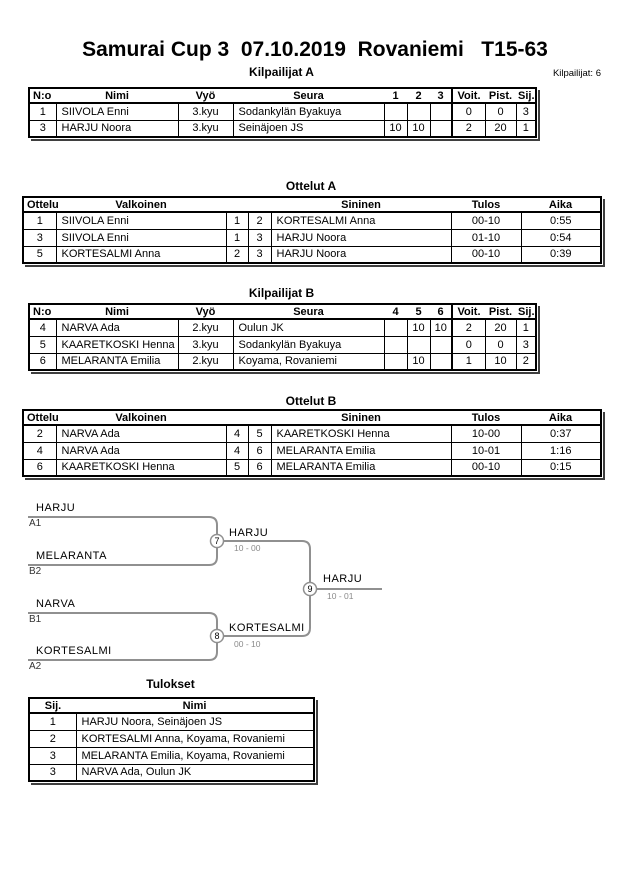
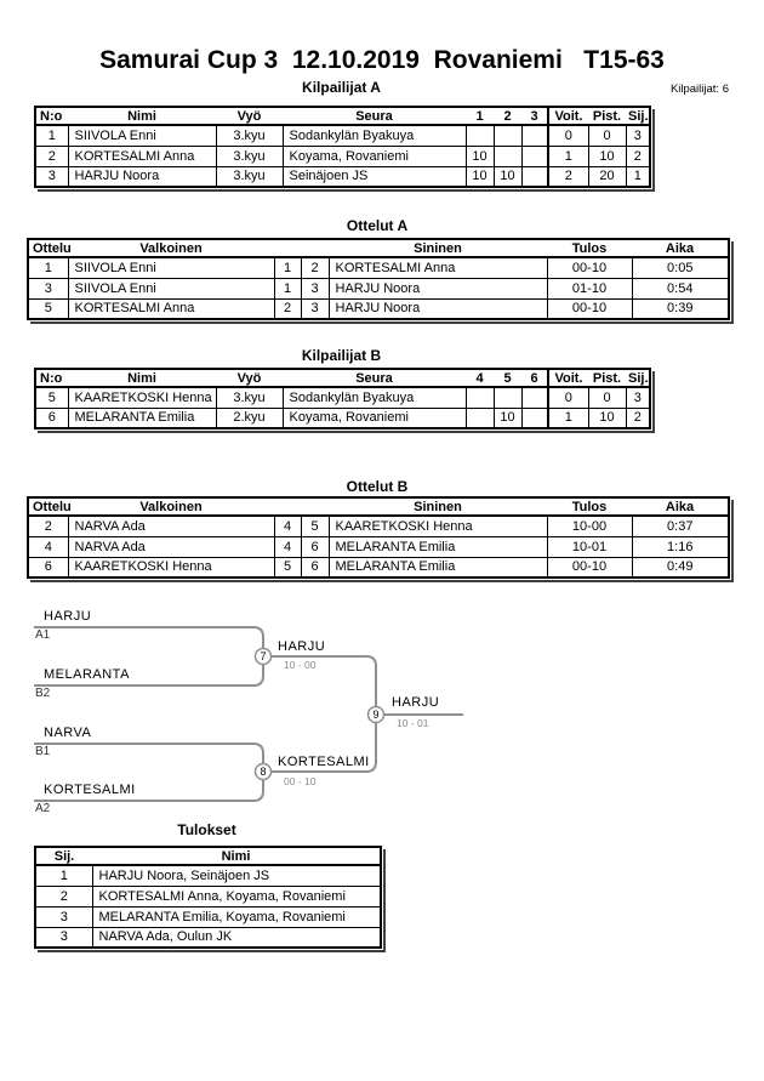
- Samurai Cup 3 07.10.2019 Rovaniemi T15-63
+ Samurai Cup 3 12.10.2019 Rovaniemi T15-63
  Kilpailijat: 6
  Kilpailijat A
  N:o	Nimi	Vyö	Seura	1	2	3	Voit.	Pist.	Sij.
  1	SIIVOLA Enni	3.kyu	Sodankylän Byakuya				0	0	3
+ 2	KORTESALMI Anna	3.kyu	Koyama, Rovaniemi	10			1	10	2
  3	HARJU Noora	3.kyu	Seinäjoen JS	10	10		2	20	1
  Ottelut A
  Ottelu	Valkoinen			Sininen	Tulos	Aika
- 1	SIIVOLA Enni	1	2	KORTESALMI Anna	00-10	0:55
+ 1	SIIVOLA Enni	1	2	KORTESALMI Anna	00-10	0:05
  3	SIIVOLA Enni	1	3	HARJU Noora	01-10	0:54
  5	KORTESALMI Anna	2	3	HARJU Noora	00-10	0:39
  Kilpailijat B
  N:o	Nimi	Vyö	Seura	4	5	6	Voit.	Pist.	Sij.
- 4	NARVA Ada	2.kyu	Oulun JK		10	10	2	20	1
  5	KAARETKOSKI Henna	3.kyu	Sodankylän Byakuya				0	0	3
  6	MELARANTA Emilia	2.kyu	Koyama, Rovaniemi		10		1	10	2
  Ottelut B
  Ottelu	Valkoinen			Sininen	Tulos	Aika
  2	NARVA Ada	4	5	KAARETKOSKI Henna	10-00	0:37
  4	NARVA Ada	4	6	MELARANTA Emilia	10-01	1:16
- 6	KAARETKOSKI Henna	5	6	MELARANTA Emilia	00-10	0:15
+ 6	KAARETKOSKI Henna	5	6	MELARANTA Emilia	00-10	0:49
  7
  8
  9
  HARJU
  A1
  MELARANTA
  B2
  HARJU
  10 - 00
  NARVA
  B1
  KORTESALMI
  A2
  KORTESALMI
  00 - 10
  HARJU
  10 - 01
  Tulokset
  Sij.	Nimi
  1	HARJU Noora, Seinäjoen JS
  2	KORTESALMI Anna, Koyama, Rovaniemi
  3	MELARANTA Emilia, Koyama, Rovaniemi
  3	NARVA Ada, Oulun JK
